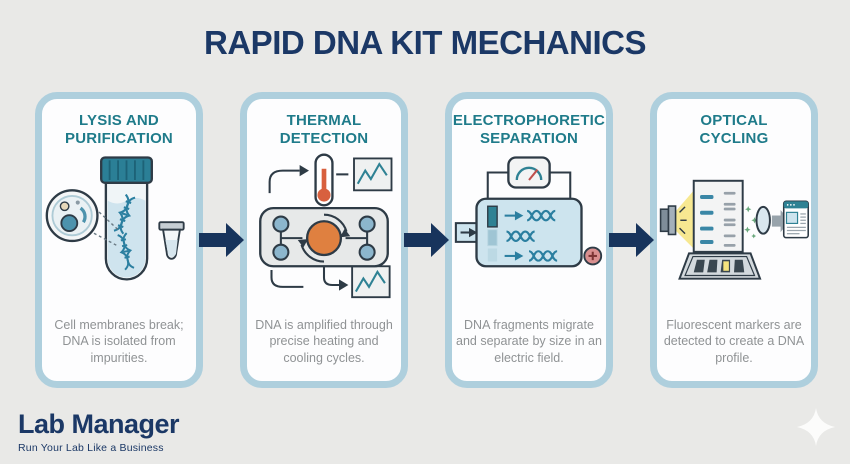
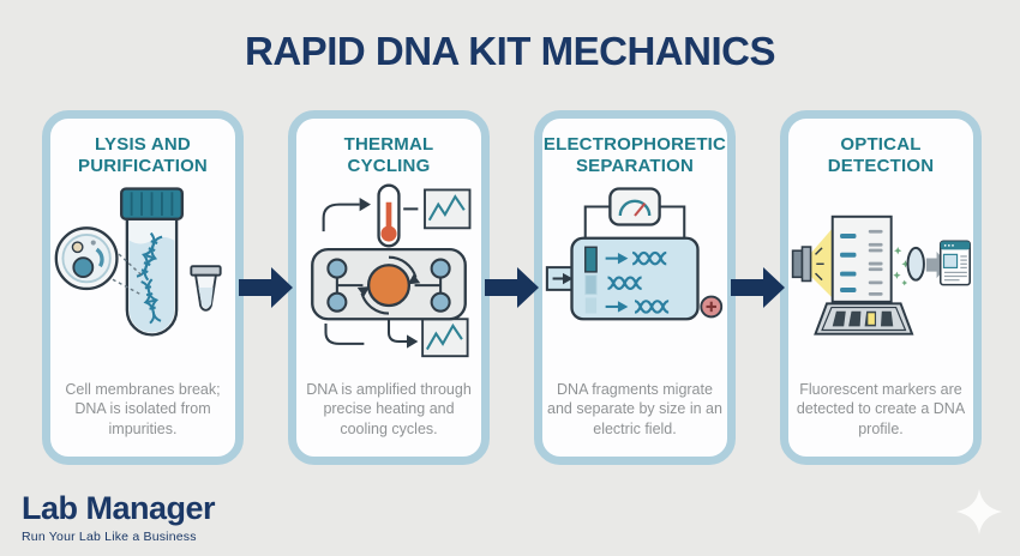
  RAPID DNA KIT MECHANICS
  LYSIS AND
  PURIFICATION
  Cell membranes break; DNA is isolated from impurities.
  THERMAL
- DETECTION
+ CYCLING
  DNA is amplified through precise heating and cooling cycles.
  ELECTROPHORETIC
  SEPARATION
  DNA fragments migrate and separate by size in an electric field.
  OPTICAL
- CYCLING
+ DETECTION
  Fluorescent markers are detected to create a DNA profile.
  Lab Manager
  Run Your Lab Like a Business
